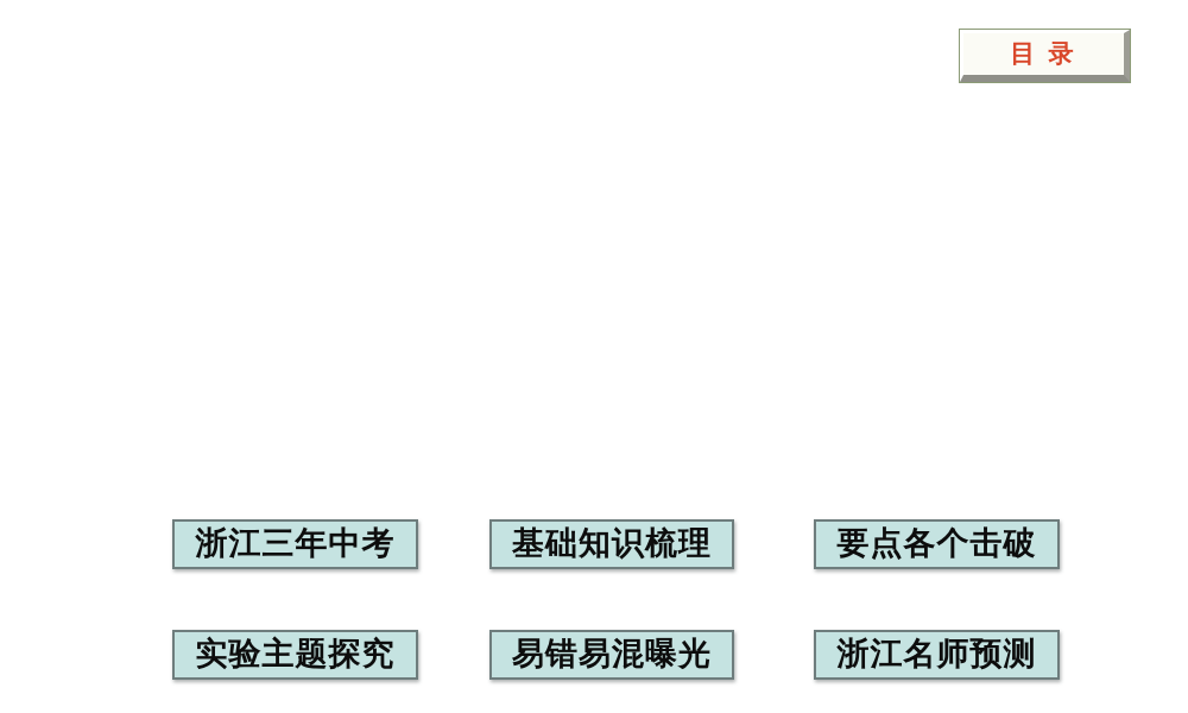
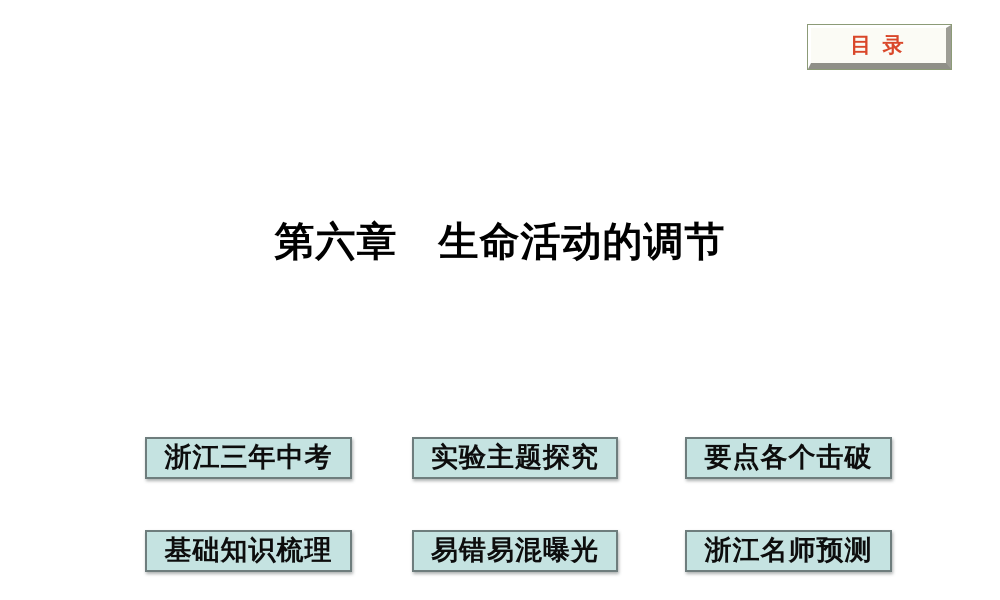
  目 录
+ 第六章 生命活动的调节
  浙江三年中考
- 基础知识梳理
+ 实验主题探究
  要点各个击破
- 实验主题探究
+ 基础知识梳理
  易错易混曝光
  浙江名师预测
